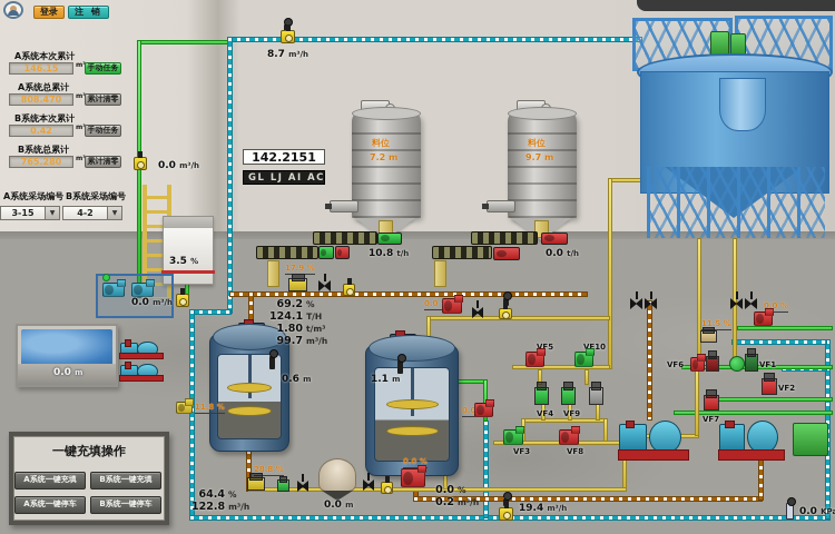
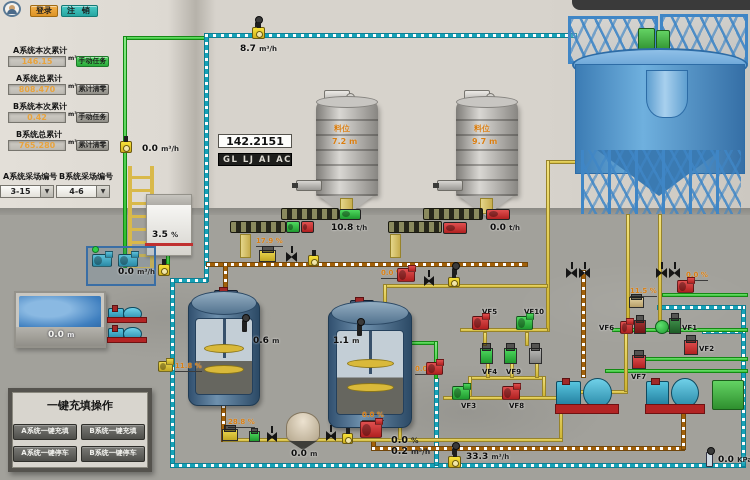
  登录
  注 销
  A系统本次累计
  146.15
  手动任务
  A系统总累计
  808.470
  累计清零
  B系统本次累计
  0.42
  手动任务
  B系统总累计
  765.280
  累计清零
  A系统采场编号
  3-15
  B系统采场编号
- 4-2
+ 4-6
  3.5 %
  0.0 m³/h
  0.0 m³/h
  0.0 m
  0.6 m
  11.8 %
  1.1 m
  0.0
  料位
  7.2 m
  10.8 t/h
  料位
  9.7 m
  0.0 t/h
  142.2151
  GL LJ AI AC
  8.7 m³/h
  17.9 %
- 69.2 %
- 124.1 T/H
- 1.80 t/m³
- 99.7 m³/h
  0.0
  VF5
  VF10
  VF4
  VF9
  VF3
  VF8
  28.8 %
- 64.4 %
- 122.8 m³/h
  0.0 m
  0.0 %
  0.0 %
  0.2 m³/h
- 19.4 m³/h
+ 33.3 m³/h
  0.0 %
  11.5 %
  VF6
  VF1
  VF2
  VF7
  0.0 KP
  一键充填操作
  A系统一键充填
  B系统一键充填
  A系统一键停车
  B系统一键停车
